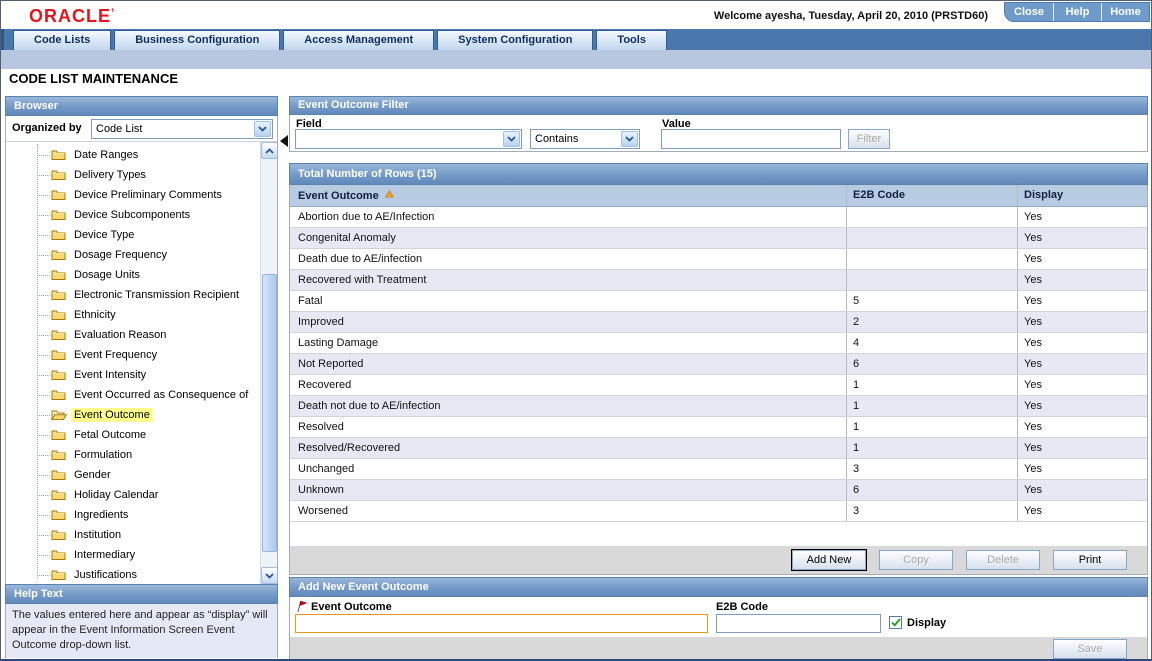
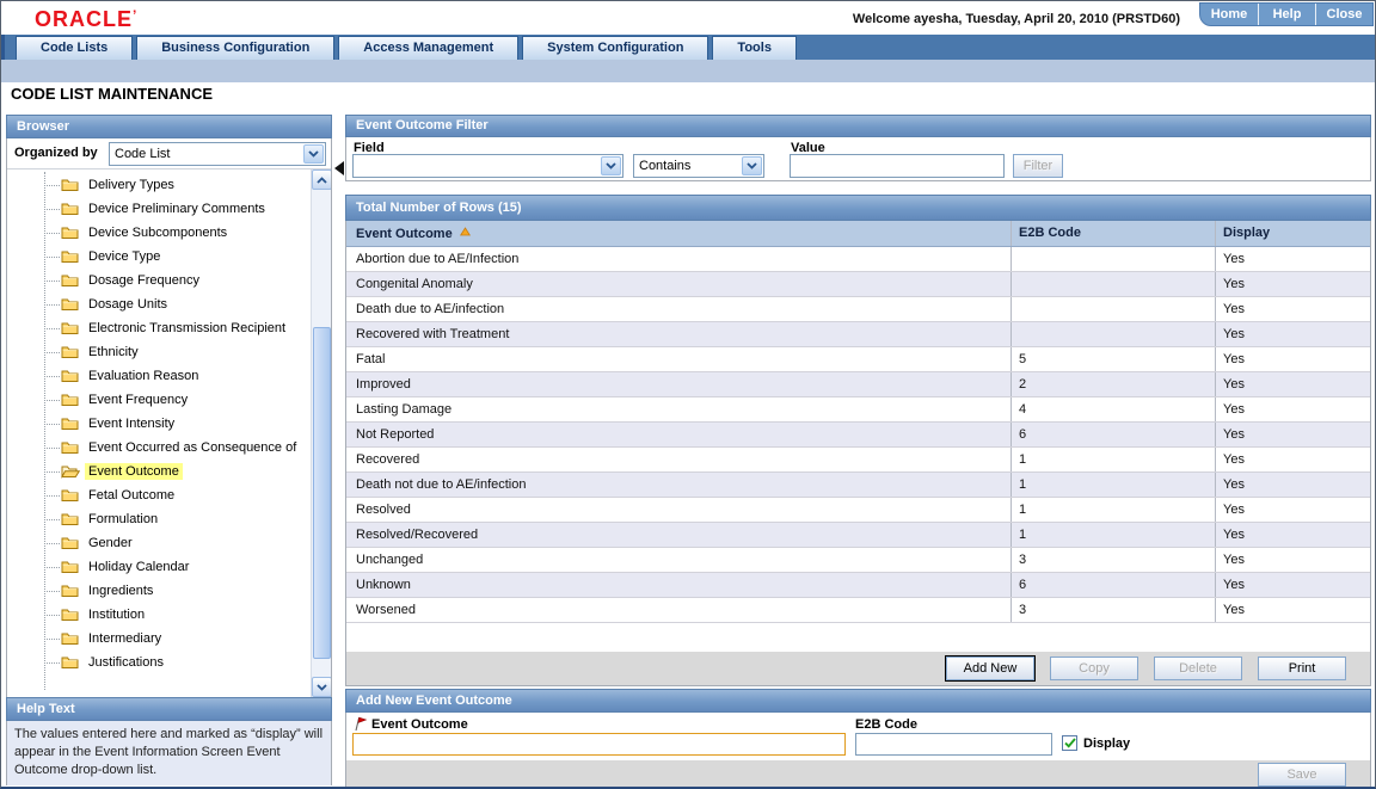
  ORACLE
  Welcome ayesha, Tuesday, April 20, 2010 (PRSTD60)
- Close
+ Home
  Help
- Home
+ Close
  Code Lists
  Business Configuration
  Access Management
  System Configuration
  Tools
  CODE LIST MAINTENANCE
  Browser
  Organized by
  Code List
- Date Ranges
  Delivery Types
  Device Preliminary Comments
  Device Subcomponents
  Device Type
  Dosage Frequency
  Dosage Units
  Electronic Transmission Recipient
  Ethnicity
  Evaluation Reason
  Event Frequency
  Event Intensity
  Event Occurred as Consequence of
  Event Outcome
  Fetal Outcome
  Formulation
  Gender
  Holiday Calendar
  Ingredients
  Institution
  Intermediary
  Justifications
  Help Text
- The values entered here and appear as “display” will appear in the Event Information Screen Event Outcome drop-down list.
+ The values entered here and marked as “display” will appear in the Event Information Screen Event Outcome drop-down list.
  Event Outcome Filter
  Field
  Contains
  Value
  Filter
  Total Number of Rows (15)
  Event Outcome
  E2B Code
  Display
  Abortion due to AE/Infection
  Yes
  Congenital Anomaly
  Yes
  Death due to AE/infection
  Yes
  Recovered with Treatment
  Yes
  Fatal
  5
  Yes
  Improved
  2
  Yes
  Lasting Damage
  4
  Yes
  Not Reported
  6
  Yes
  Recovered
  1
  Yes
  Death not due to AE/infection
  1
  Yes
  Resolved
  1
  Yes
  Resolved/Recovered
  1
  Yes
  Unchanged
  3
  Yes
  Unknown
  6
  Yes
  Worsened
  3
  Yes
  Add New
  Copy
  Delete
  Print
  Add New Event Outcome
  Event Outcome
  E2B Code
  Display
  Save
